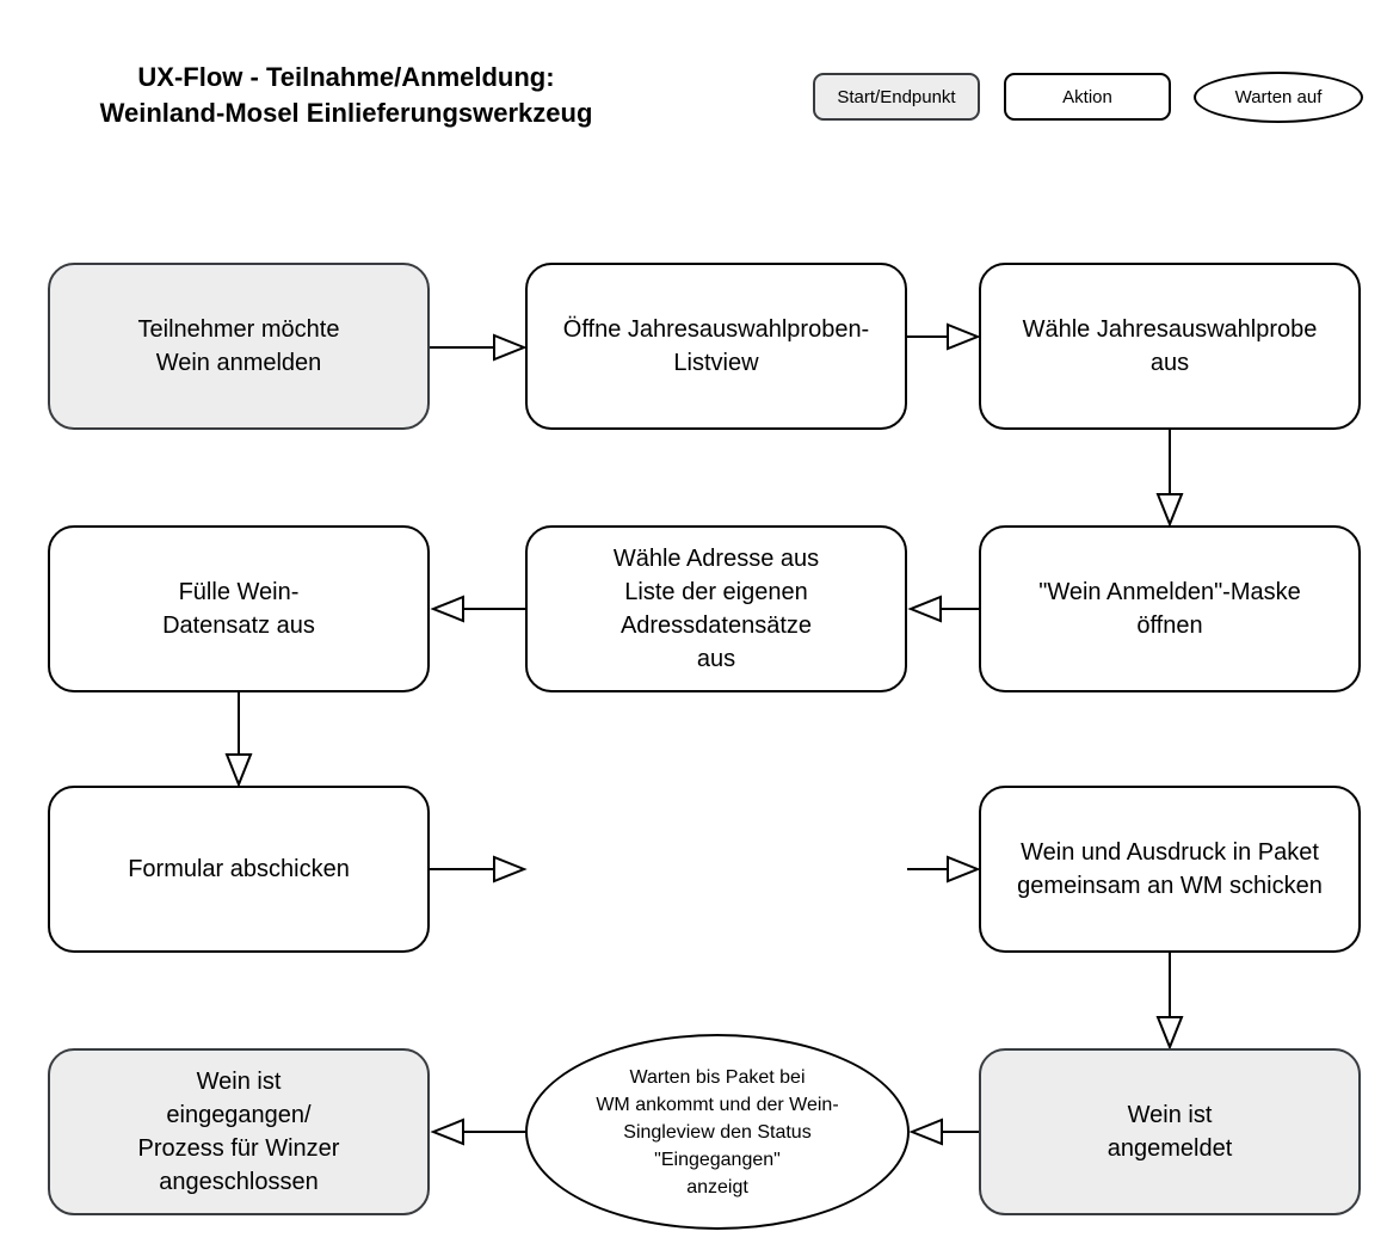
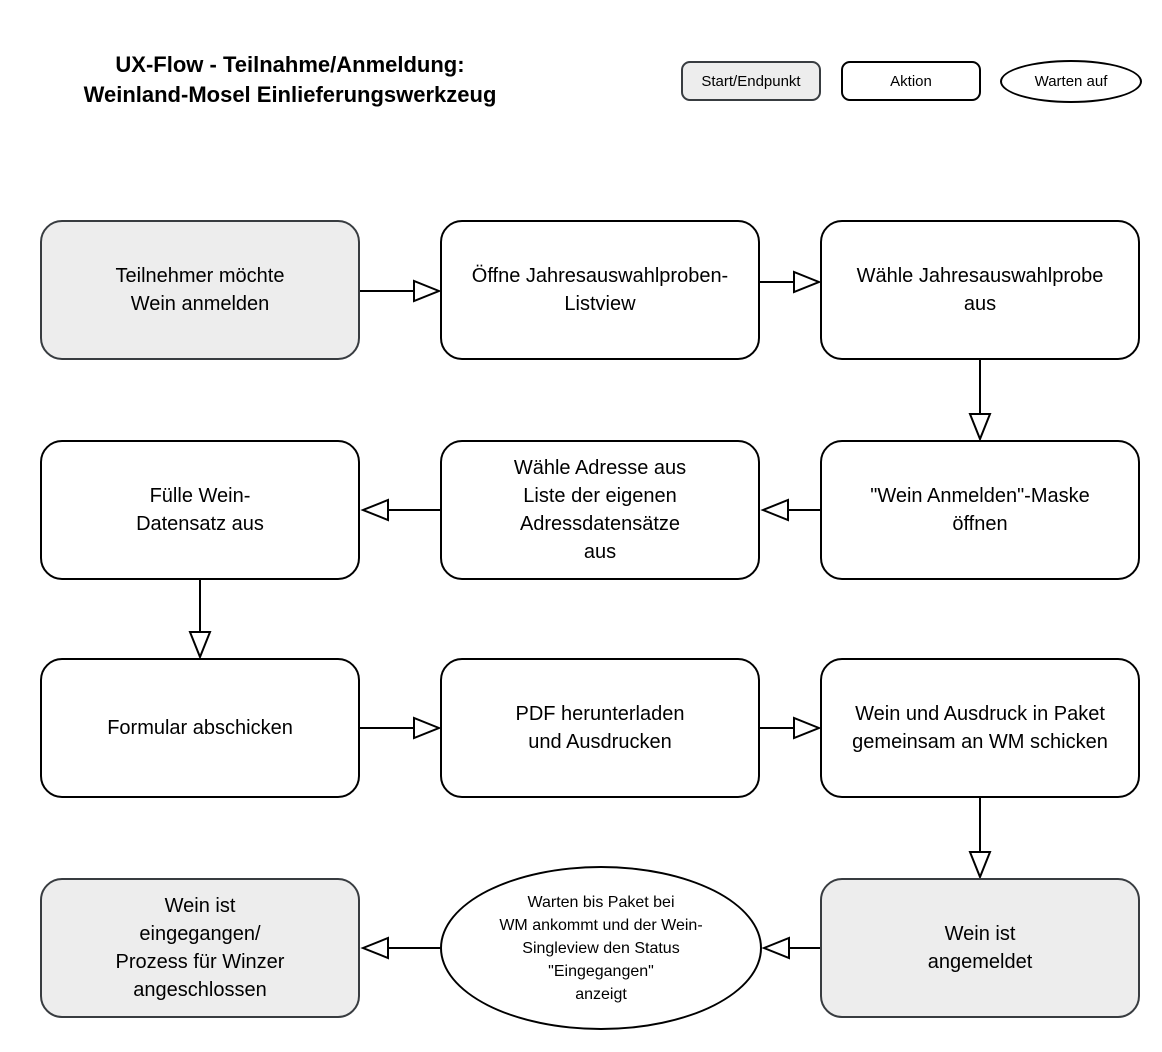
  UX-Flow - Teilnahme/Anmeldung:
  Weinland-Mosel Einlieferungswerkzeug
  Start/Endpunkt
  Aktion
  Warten auf
  Teilnehmer möchte
  Wein anmelden
  Öffne Jahresauswahlproben-
  Listview
  Wähle Jahresauswahlprobe
  aus
  "Wein Anmelden"-Maske
  öffnen
  Wähle Adresse aus
  Liste der eigenen
  Adressdatensätze
  aus
  Fülle Wein-
  Datensatz aus
  Formular abschicken
+ PDF herunterladen
+ und Ausdrucken
  Wein und Ausdruck in Paket
  gemeinsam an WM schicken
  Wein ist
  angemeldet
  Warten bis Paket bei
  WM ankommt und der Wein-
  Singleview den Status
  "Eingegangen"
  anzeigt
  Wein ist
  eingegangen/
  Prozess für Winzer
  angeschlossen
